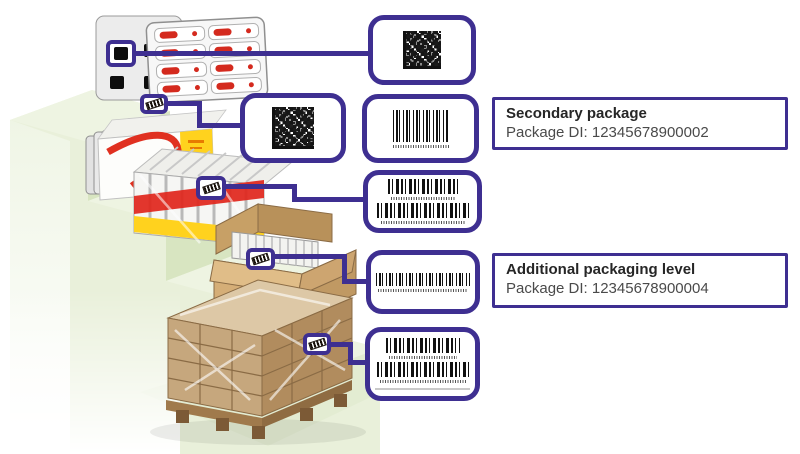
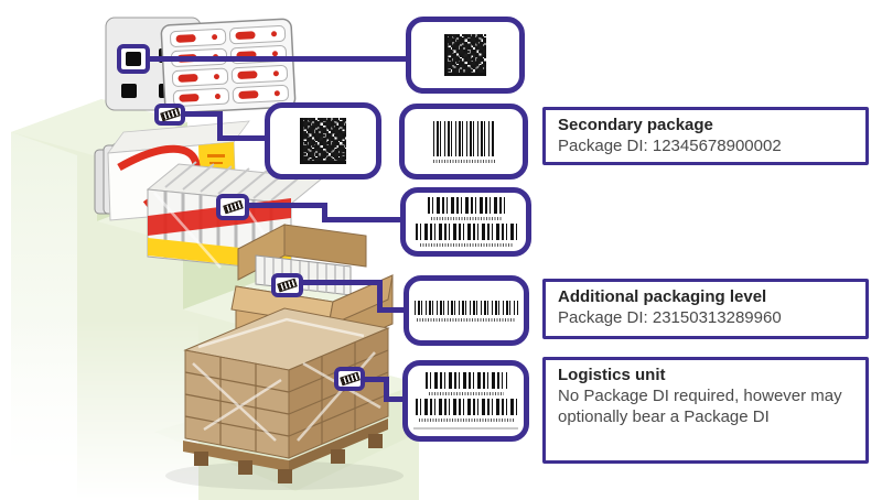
  Secondary package
  Package DI: 12345678900002
  Additional packaging level
- Package DI: 12345678900004
+ Package DI: 23150313289960
+ Logistics unit
+ No Package DI required, however may optionally bear a Package DI
